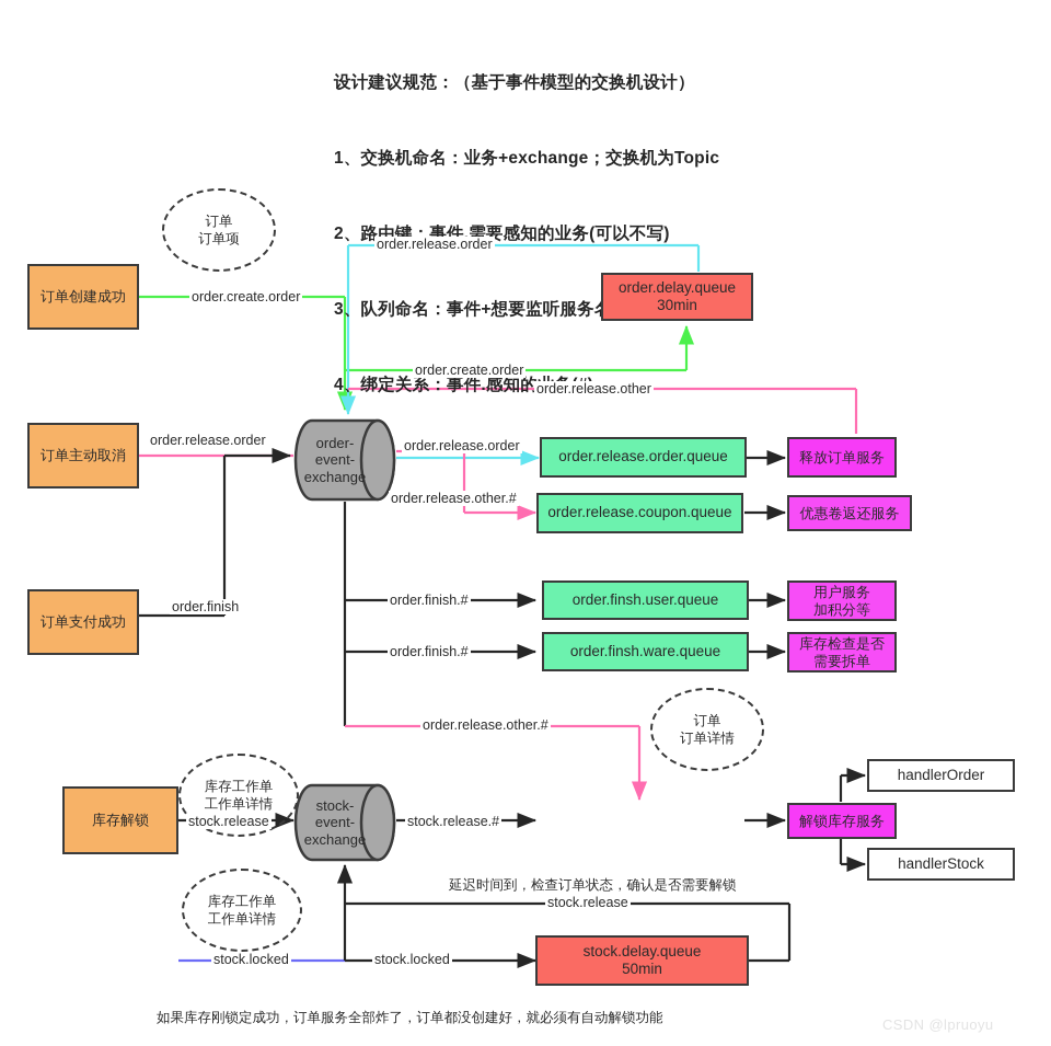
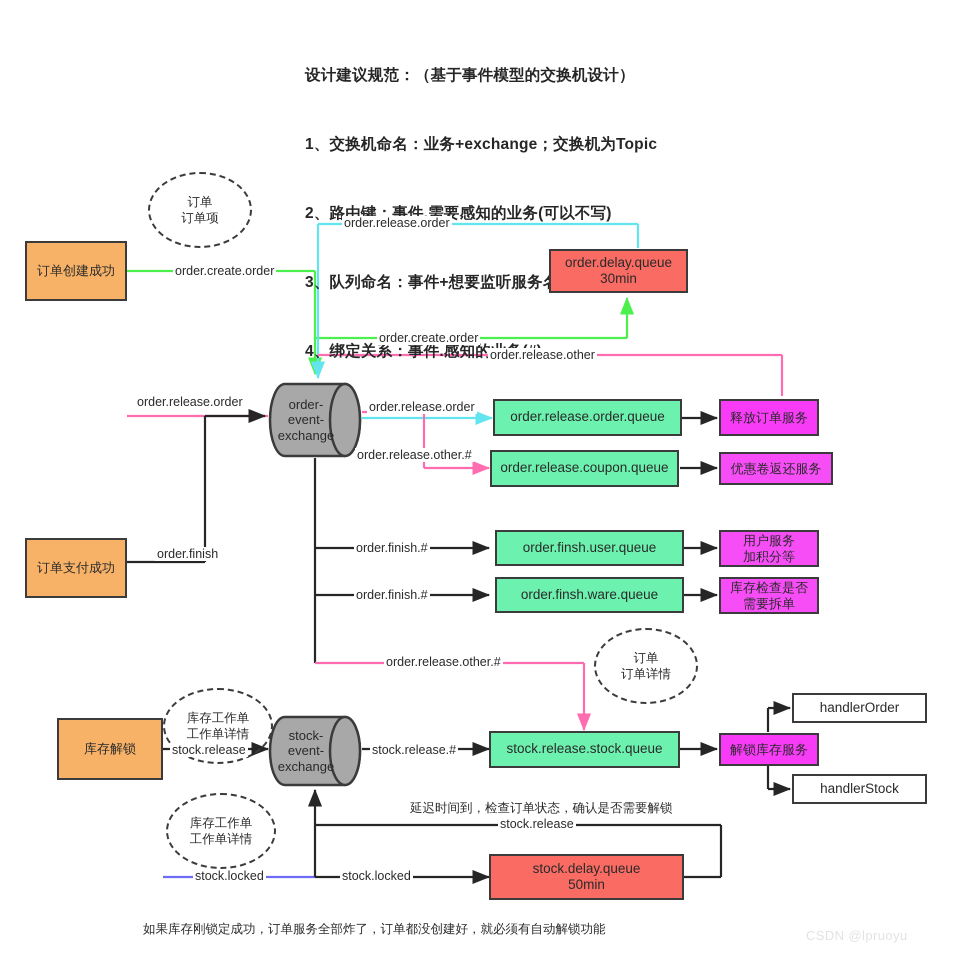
  设计建议规范：（基于事件模型的交换机设计）
  1、交换机命名：业务+exchange；交换机为Topic
  2、路由键：事件.需要感知的业务(可以不写)
  4、绑定关系：事件.感知的
  订单
  订单项
  订单
  订单详情
  库存工作单
  工作单详情
  库存工作单
  工作单详情
  订单创建成功
- 订单主动取消
  订单支付成功
  库存解锁
  order-
  event-
  exchange
  stock-
  event-
  exchange
  order.delay.queue
  30min
  order.release.order.queue
  order.release.coupon.queue
  order.finsh.user.queue
  order.finsh.ware.queue
+ stock.release.stock.queue
  stock.delay.queue
  50min
  释放订单服务
  优惠卷返还服务
  用户服务
  加积分等
  库存检查是否
  需要拆单
  解锁库存服务
  handlerOrder
  handlerStock
  order.create.order
  order.create.order
  order.release.order
  order.release.other
  order.release.order
  order.release.order
  order.release.other.#
  order.finish
  order.finish.#
  order.finish.#
  order.release.other.#
  stock.release
  stock.release.#
  stock.locked
  stock.locked
  延迟时间到，检查订单状态，确认是否需要解锁
  stock.release
  如果库存刚锁定成功，订单服务全部炸了，订单都没创建好，就必须有自动解锁功能
  CSDN @lpruoyu
